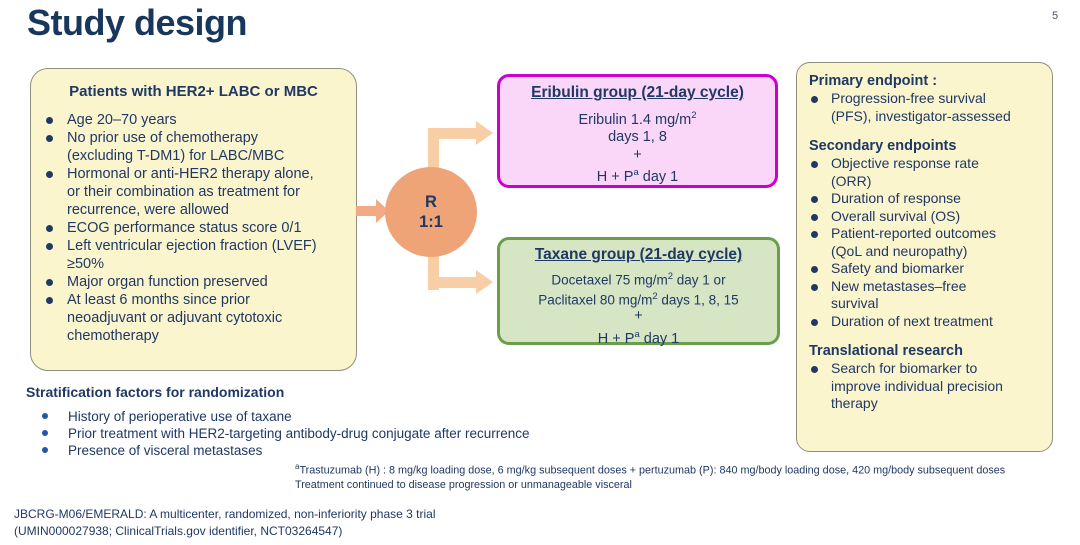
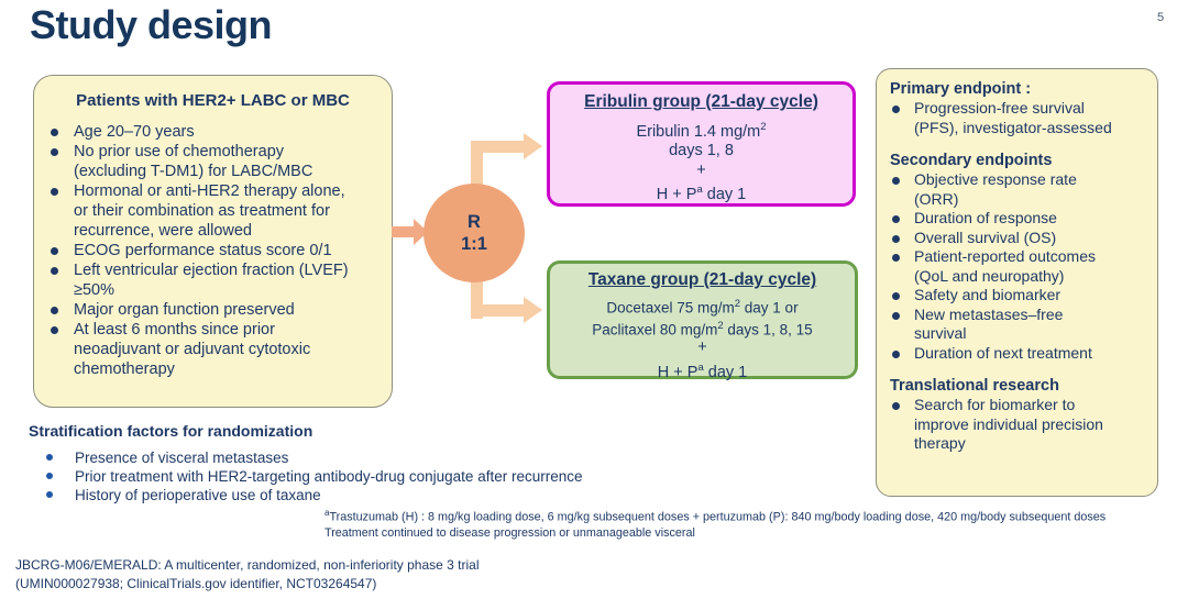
  Study design
  5
  Patients with HER2+ LABC or MBC
  Age 20–70 years
  No prior use of chemotherapy
  (excluding T-DM1) for LABC/MBC
  Hormonal or anti-HER2 therapy alone,
  or their combination as treatment for
  recurrence, were allowed
  ECOG performance status score 0/1
  Left ventricular ejection fraction (LVEF)
  ≥50%
  Major organ function preserved
  At least 6 months since prior
  neoadjuvant or adjuvant cytotoxic
  chemotherapy
  Stratification factors for randomization
- History of perioperative use of taxane
+ Presence of visceral metastases
  Prior treatment with HER2-targeting antibody-drug conjugate after recurrence
- Presence of visceral metastases
+ History of perioperative use of taxane
  R
  1:1
  Eribulin group (21-day cycle)
  Eribulin 1.4 mg/m2
  days 1, 8
  +
  H + Pa day 1
  Taxane group (21-day cycle)
  Docetaxel 75 mg/m2 day 1 or
  Paclitaxel 80 mg/m2 days 1, 8, 15
  +
  H + Pa day 1
  Primary endpoint :
  Progression-free survival
  (PFS), investigator-assessed
  Secondary endpoints
  Objective response rate
  (ORR)
  Duration of response
  Overall survival (OS)
  Patient-reported outcomes
  (QoL and neuropathy)
  Safety and biomarker
  New metastases–free
  survival
  Duration of next treatment
  Translational research
  Search for biomarker to
  improve individual precision
  therapy
  aTrastuzumab (H) : 8 mg/kg loading dose, 6 mg/kg subsequent doses + pertuzumab (P): 840 mg/body loading dose, 420 mg/body subsequent doses
  Treatment continued to disease progression or unmanageable visceral
  JBCRG-M06/EMERALD: A multicenter, randomized, non-inferiority phase 3 trial
  (UMIN000027938; ClinicalTrials.gov identifier, NCT03264547)
